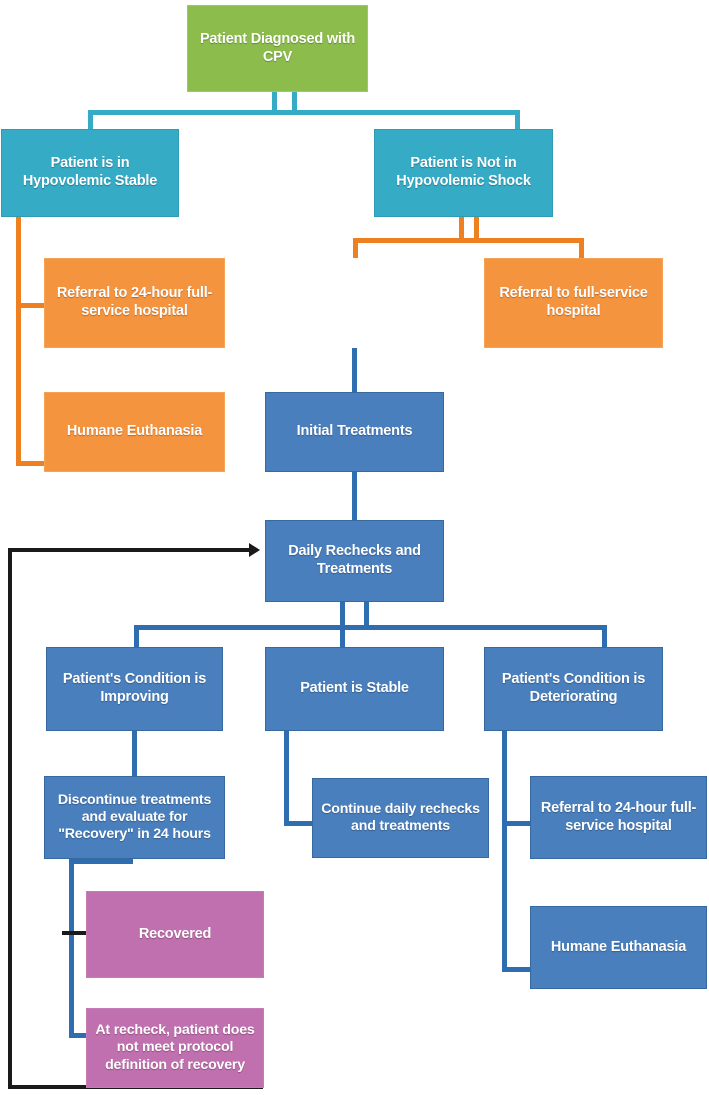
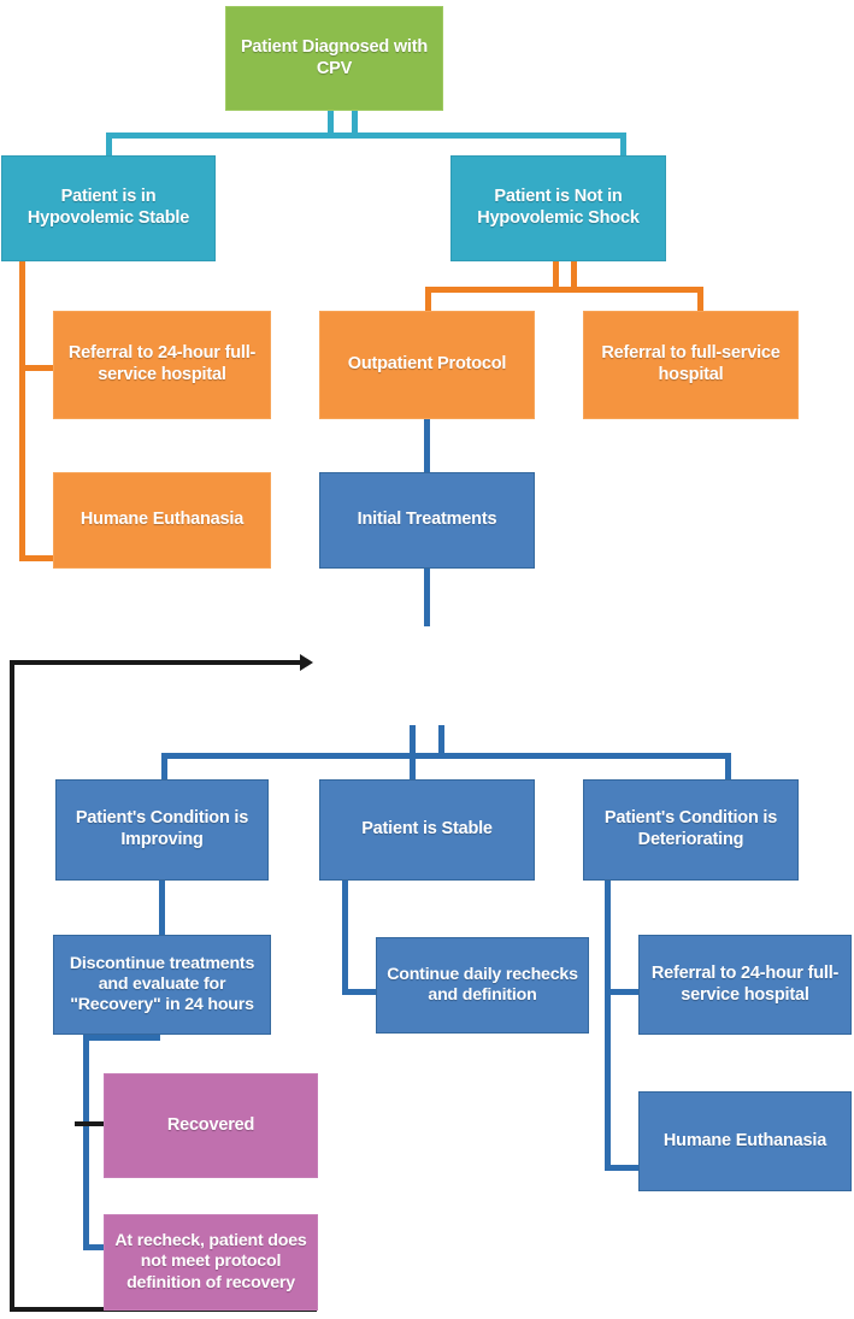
  Patient Diagnosed with CPV
  Patient is in Hypovolemic Stable
  Patient is Not in Hypovolemic Shock
  Referral to 24-hour full-service hospital
+ Outpatient Protocol
  Referral to full-service hospital
  Humane Euthanasia
  Initial Treatments
- Daily Rechecks and Treatments
  Patient's Condition is Improving
  Patient is Stable
  Patient's Condition is Deteriorating
  Discontinue treatments and evaluate for "Recovery" in 24 hours
- Continue daily rechecks and treatments
+ Continue daily rechecks and definition
  Referral to 24-hour full-service hospital
  Recovered
  Humane Euthanasia
  At recheck, patient does not meet protocol definition of recovery
